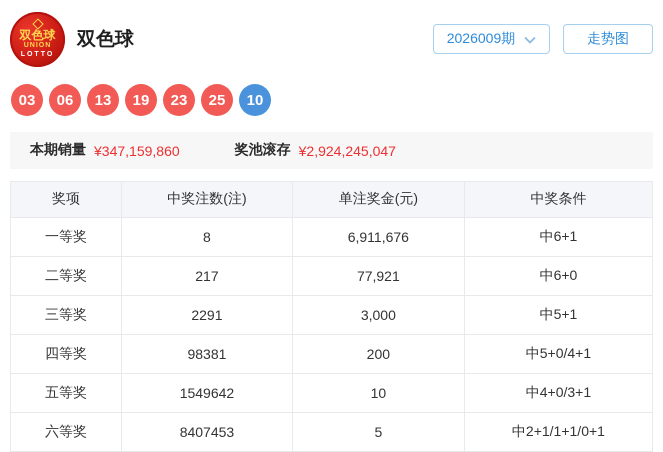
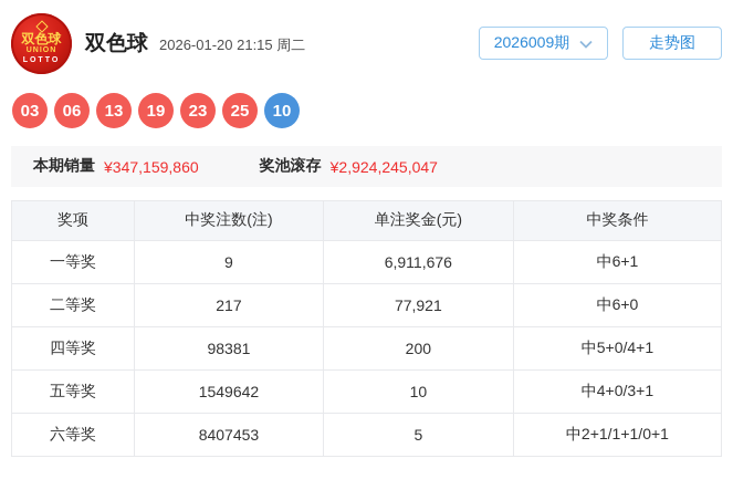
  双色球
  双色球
+ 2026-01-20 21:15 周二
  2026009期
  走势图
  03
  06
  13
  19
  23
  25
  10
  本期销量
  ¥347,159,860
  奖池滚存
  ¥2,924,245,047
  奖项	中奖注数(注)	单注奖金(元)	中奖条件
- 一等奖	8	6,911,676	中6+1
+ 一等奖	9	6,911,676	中6+1
  二等奖	217	77,921	中6+0
- 三等奖	2291	3,000	中5+1
  四等奖	98381	200	中5+0/4+1
  五等奖	1549642	10	中4+0/3+1
  六等奖	8407453	5	中2+1/1+1/0+1
